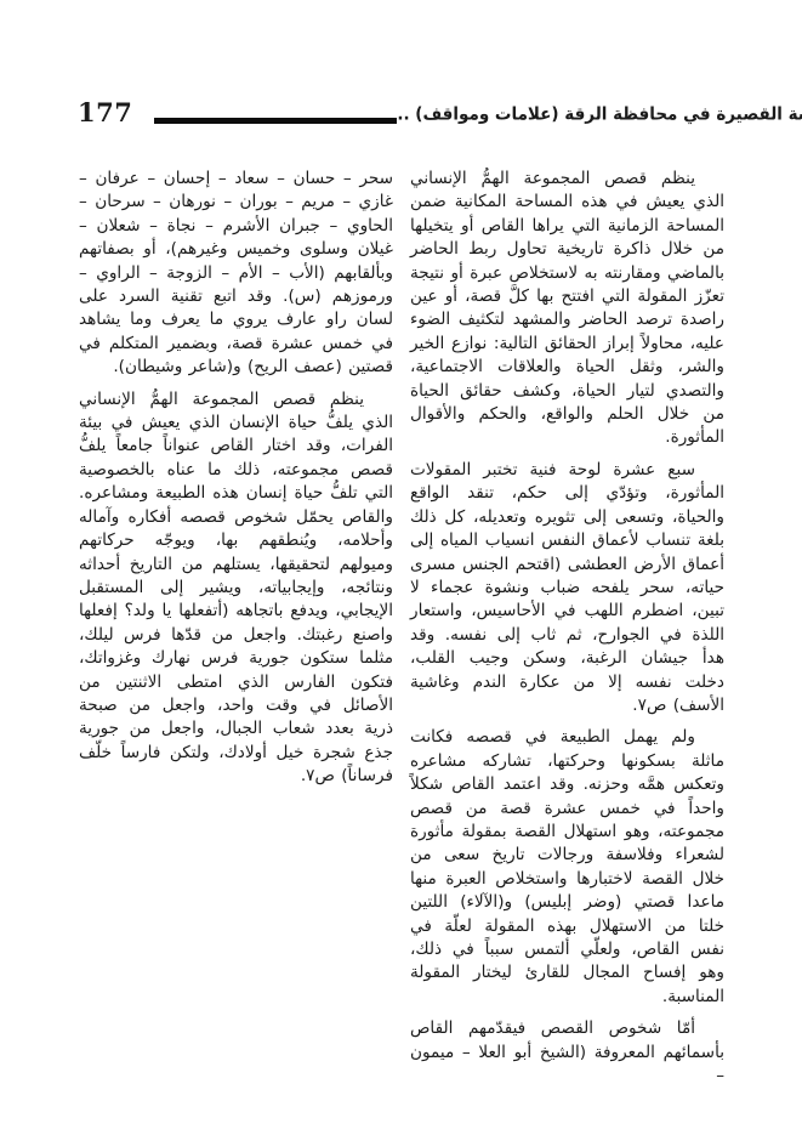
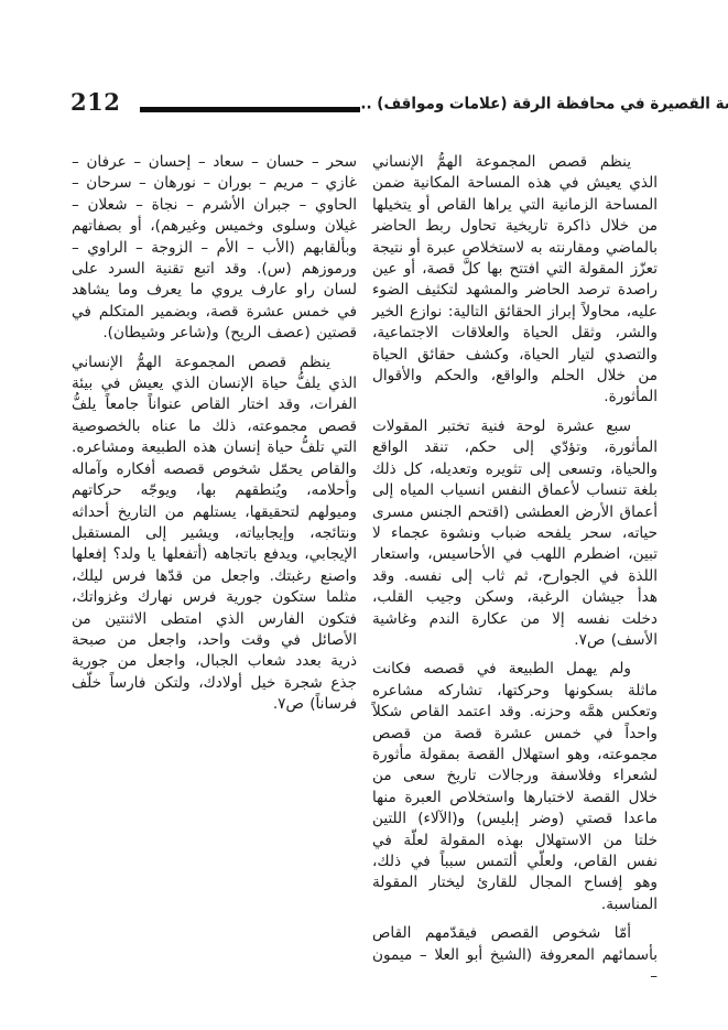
- 177
+ 212
  ة القصيرة في محافظة الرقة (علامات ومواقف) ..
  ينظم قصص المجموعة الهمُّ الإنساني الذي يعيش في هذه المساحة المكانية ضمن المساحة الزمانية التي يراها القاص أو يتخيلها من خلال ذاكرة تاريخية تحاول ربط الحاضر بالماضي ومقارنته به لاستخلاص عبرة أو نتيجة تعزّز المقولة التي افتتح بها كلَّ قصة، أو عين راصدة ترصد الحاضر والمشهد لتكثيف الضوء عليه، محاولاً إبراز الحقائق التالية: نوازع الخير والشر، وثقل الحياة والعلاقات الاجتماعية، والتصدي لتيار الحياة، وكشف حقائق الحياة من خلال الحلم والواقع، والحكم والأقوال المأثورة.
  سبع عشرة لوحة فنية تختبر المقولات المأثورة، وتؤدّي إلى حكم، تنقد الواقع والحياة، وتسعى إلى تثويره وتعديله، كل ذلك بلغة تنساب لأعماق النفس انسياب المياه إلى أعماق الأرض العطشى (اقتحم الجنس مسرى حياته، سحر يلفحه ضباب ونشوة عجماء لا تبين، اضطرم اللهب في الأحاسيس، واستعار اللذة في الجوارح، ثم ثاب إلى نفسه. وقد هدأ جيشان الرغبة، وسكن وجيب القلب، دخلت نفسه إلا من عكارة الندم وغاشية الأسف) ص٧.
  ولم يهمل الطبيعة في قصصه فكانت ماثلة بسكونها وحركتها، تشاركه مشاعره وتعكس همَّه وحزنه. وقد اعتمد القاص شكلاً واحداً في خمس عشرة قصة من قصص مجموعته، وهو استهلال القصة بمقولة مأثورة لشعراء وفلاسفة ورجالات تاريخ سعى من خلال القصة لاختبارها واستخلاص العبرة منها ماعدا قصتي (وضر إبليس) و(الآلاء) اللتين خلتا من الاستهلال بهذه المقولة لعلّة في نفس القاص، ولعلّي ألتمس سبباً في ذلك، وهو إفساح المجال للقارئ ليختار المقولة المناسبة.
  أمّا شخوص القصص فيقدّمهم القاص بأسمائهم المعروفة (الشيخ أبو العلا – ميمون –
  سحر – حسان – سعاد – إحسان – عرفان – غازي – مريم – بوران – نورهان – سرحان – الحاوي – جبران الأشرم – نجاة – شعلان – غيلان وسلوى وخميس وغيرهم)، أو بصفاتهم وبألقابهم (الأب – الأم – الزوجة – الراوي – ورموزهم (س). وقد اتبع تقنية السرد على لسان راو عارف يروي ما يعرف وما يشاهد في خمس عشرة قصة، وبضمير المتكلم في قصتين (عصف الريح) و(شاعر وشيطان).
  ينظم قصص المجموعة الهمُّ الإنساني الذي يلفُّ حياة الإنسان الذي يعيش في بيئة الفرات، وقد اختار القاص عنواناً جامعاً يلفُّ قصص مجموعته، ذلك ما عناه بالخصوصية التي تلفُّ حياة إنسان هذه الطبيعة ومشاعره. والقاص يحمّل شخوص قصصه أفكاره وآماله وأحلامه، ويُنطقهم بها، ويوجّه حركاتهم وميولهم لتحقيقها، يستلهم من التاريخ أحداثه ونتائجه، وإيجابياته، ويشير إلى المستقبل الإيجابي، ويدفع باتجاهه (أتفعلها يا ولد؟ إفعلها واصنع رغبتك. واجعل من قدّها فرس ليلك، مثلما ستكون جورية فرس نهارك وغزواتك، فتكون الفارس الذي امتطى الاثنتين من الأصائل في وقت واحد، واجعل من صبحة ذرية بعدد شعاب الجبال، واجعل من جورية جذع شجرة خيل أولادك، ولتكن فارساً خلّف فرساناً) ص٧.
